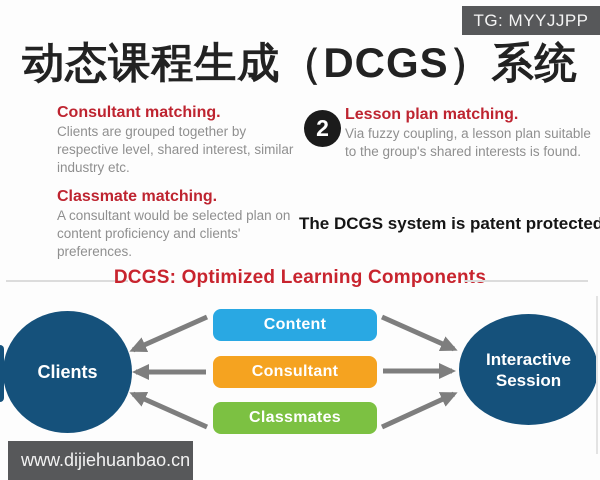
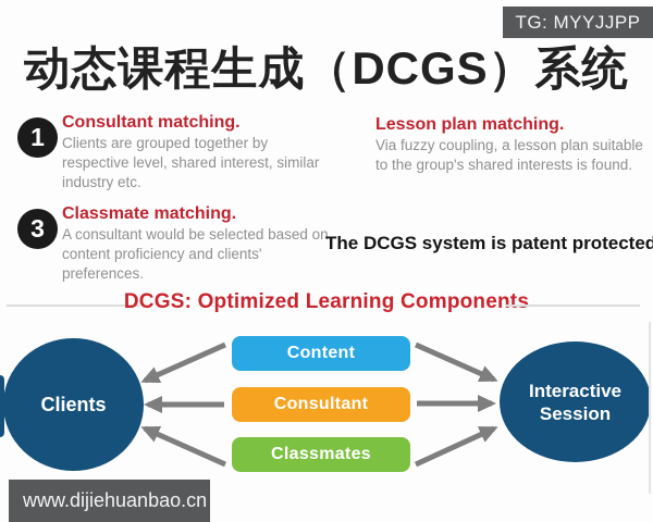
  TG: MYYJJPP
  动态课程生成（DCGS）系统
+ 1
  Consultant matching.
  Clients are grouped together by respective level, shared interest, similar industry etc.
- 2
  Lesson plan matching.
  Via fuzzy coupling, a lesson plan suitable to the group's shared interests is found.
+ 3
  Classmate matching.
- A consultant would be selected plan on content proficiency and clients' preferences.
+ A consultant would be selected based on content proficiency and clients' preferences.
  The DCGS system is patent protected
  DCGS: Optimized Learning Components
  Clients
  Interactive
  Session
  Content
  Consultant
  Classmates
  www.dijiehuanbao.cn
